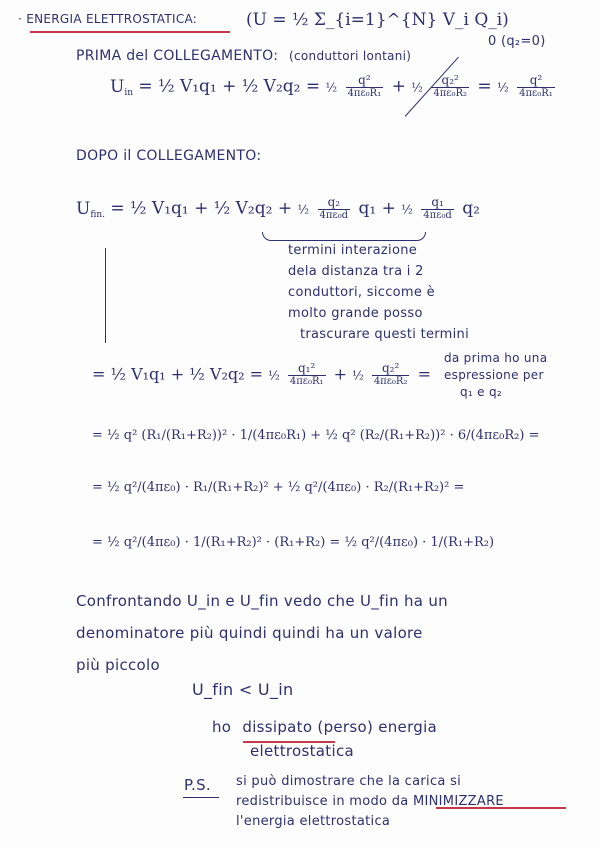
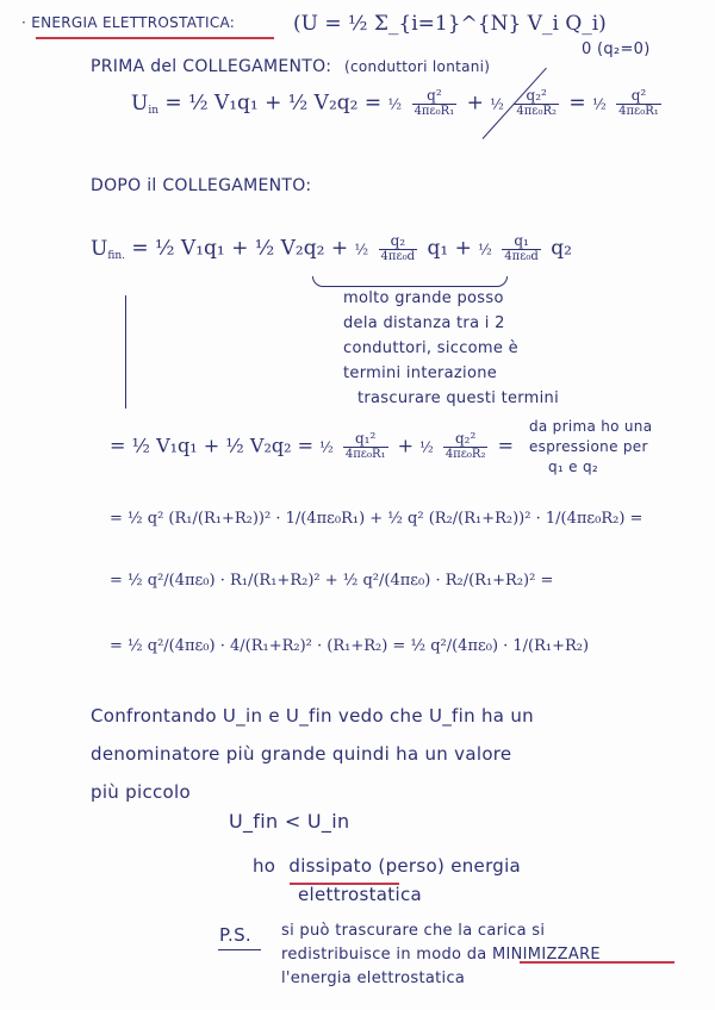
  · ENERGIA ELETTROSTATICA:
  (U = ½ Σ_{i=1}^{N} V_i Q_i)
  PRIMA del COLLEGAMENTO: (conduttori lontani)
  0 (q₂=0)
  Uin = ½ V₁q₁ + ½ V₂q₂ = ½
  q²
  4πε₀R₁
  + ½
  q₂²
  4πε₀R₂
  = ½
  q²
  4πε₀R₁
  DOPO il COLLEGAMENTO:
  Ufin. = ½ V₁q₁ + ½ V₂q₂ + ½
  q₂
  4πε₀d
  q₁ + ½
  q₁
  4πε₀d
  q₂
- termini interazione
+ molto grande posso
  dela distanza tra i 2
  conduttori, siccome è
- molto grande posso
+ termini interazione
  trascurare questi termini
  = ½ V₁q₁ + ½ V₂q₂ = ½
  q₁²
  4πε₀R₁
  + ½
  q₂²
  4πε₀R₂
  =
  da prima ho una
  espressione per
  q₁ e q₂
- = ½ q² (R₁/(R₁+R₂))² · 1/(4πε₀R₁) + ½ q² (R₂/(R₁+R₂))² · 6/(4πε₀R₂) =
+ = ½ q² (R₁/(R₁+R₂))² · 1/(4πε₀R₁) + ½ q² (R₂/(R₁+R₂))² · 1/(4πε₀R₂) =
  = ½ q²/(4πε₀) · R₁/(R₁+R₂)² + ½ q²/(4πε₀) · R₂/(R₁+R₂)² =
- = ½ q²/(4πε₀) · 1/(R₁+R₂)² · (R₁+R₂) = ½ q²/(4πε₀) · 1/(R₁+R₂)
+ = ½ q²/(4πε₀) · 4/(R₁+R₂)² · (R₁+R₂) = ½ q²/(4πε₀) · 1/(R₁+R₂)
  Confrontando U_in e U_fin vedo che U_fin ha un
- denominatore più quindi quindi ha un valore
+ denominatore più grande quindi ha un valore
  più piccolo
  U_fin < U_in
  ho dissipato (perso) energia
  elettrostatica
  P.S.
- si può dimostrare che la carica si
+ si può trascurare che la carica si
  redistribuisce in modo da MINIMIZZARE
  l'energia elettrostatica
